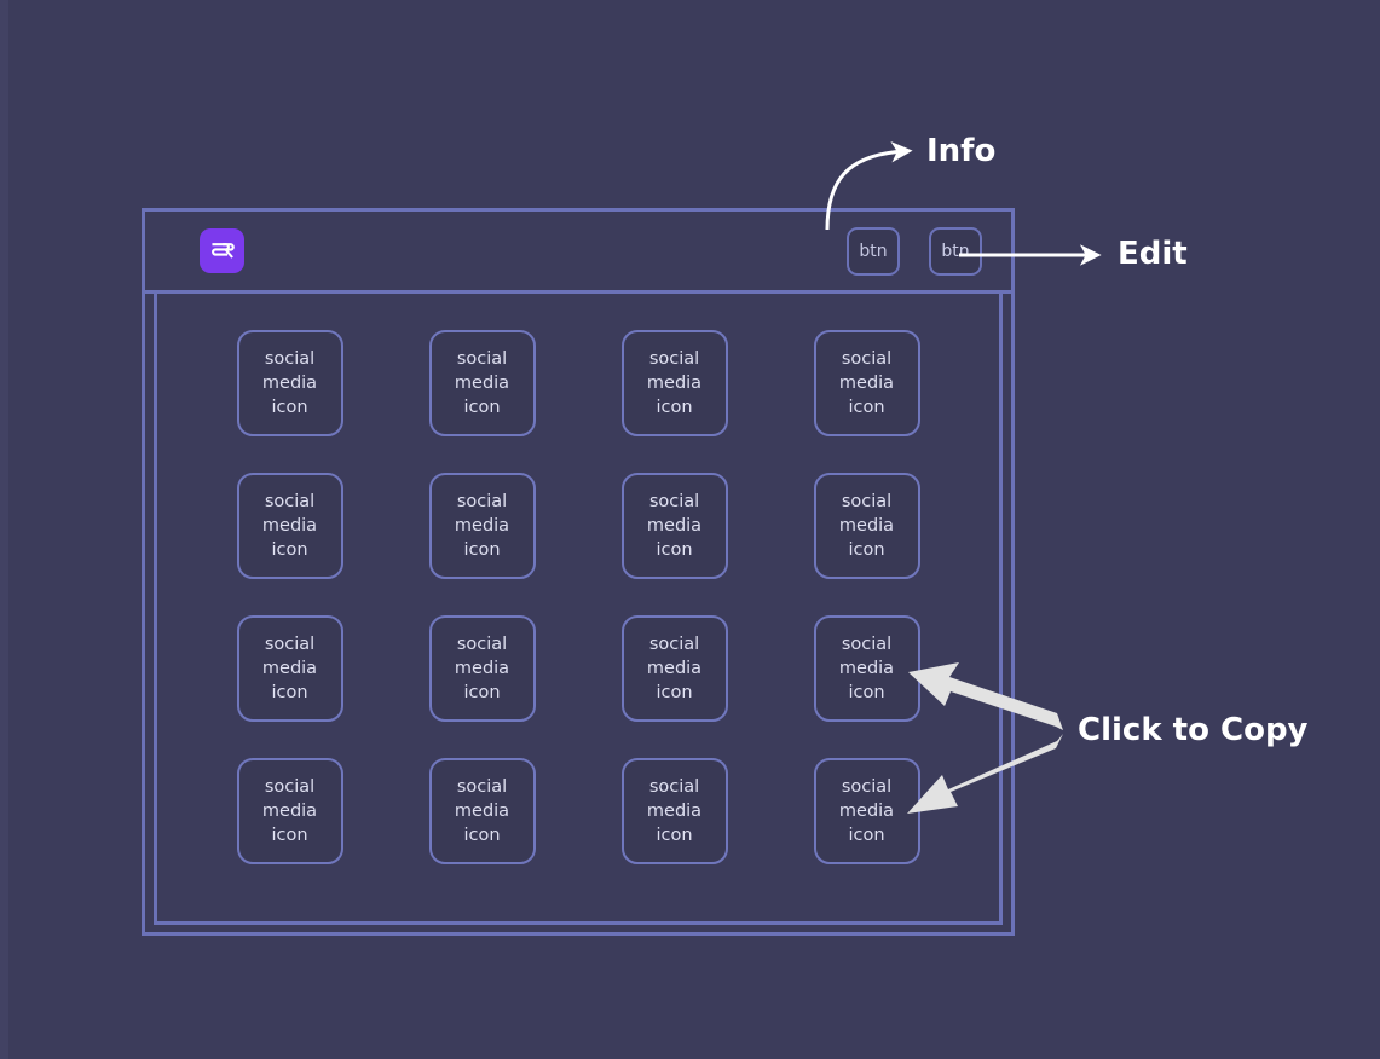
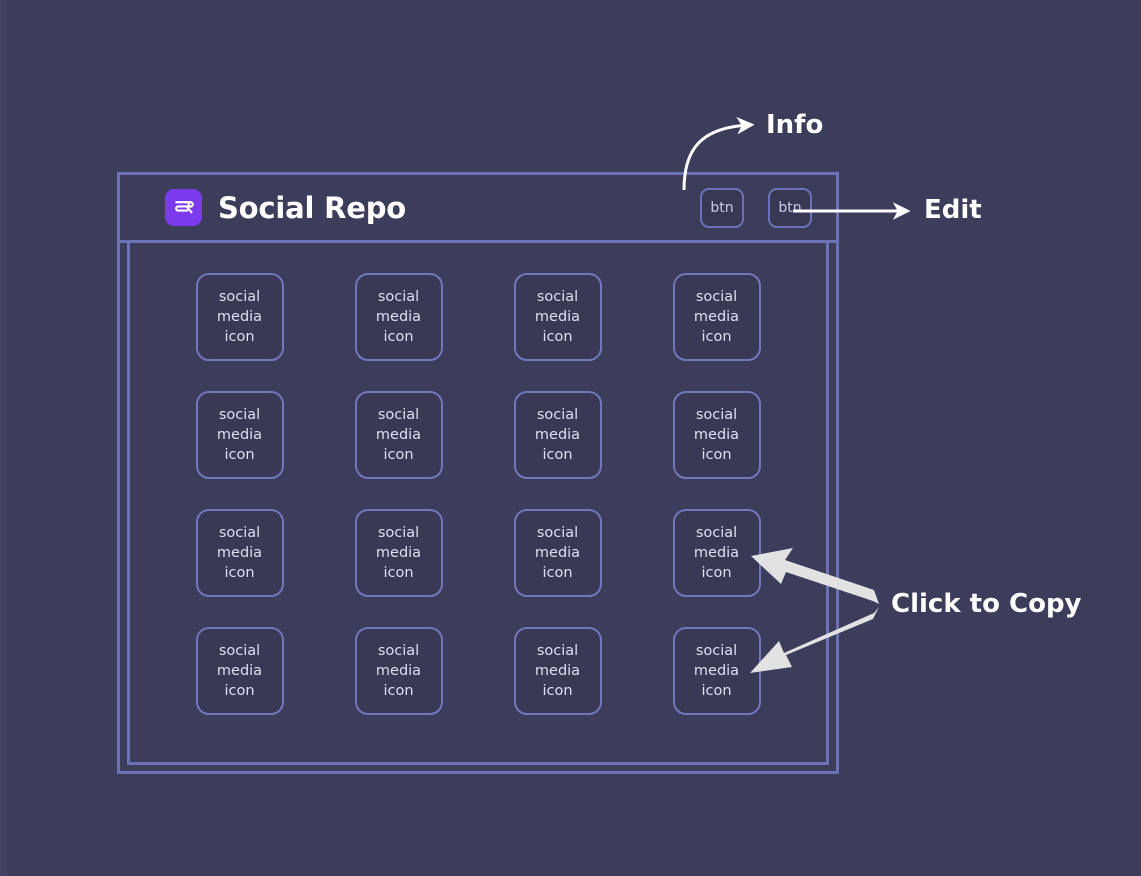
+ Social Repo
  btn
  btn
  social
  media
  icon
  social
  media
  icon
  social
  media
  icon
  social
  media
  icon
  social
  media
  icon
  social
  media
  icon
  social
  media
  icon
  social
  media
  icon
  social
  media
  icon
  social
  media
  icon
  social
  media
  icon
  social
  media
  icon
  social
  media
  icon
  social
  media
  icon
  social
  media
  icon
  social
  media
  icon
  Info
  Edit
  Click to Copy
